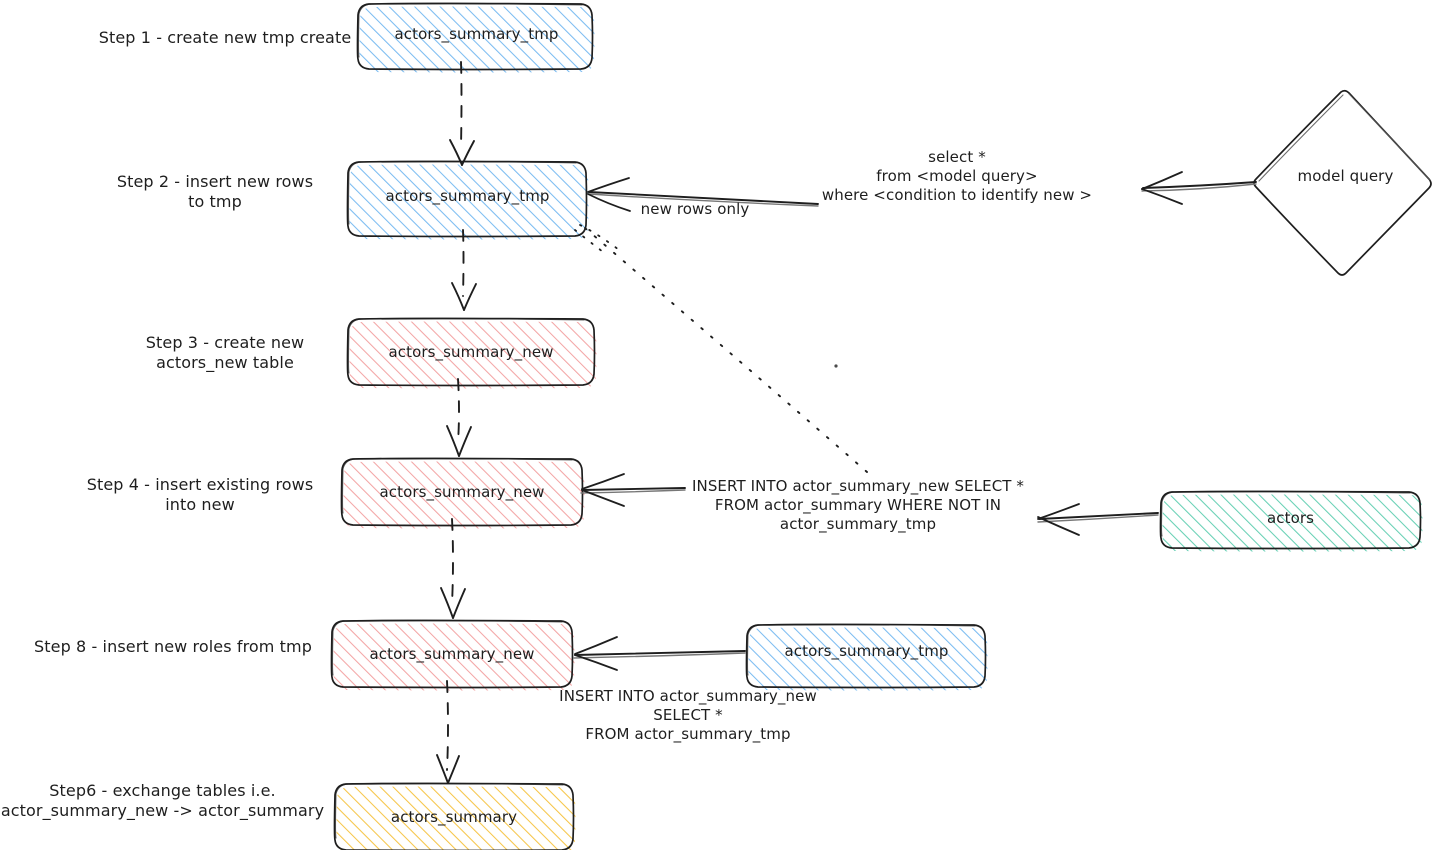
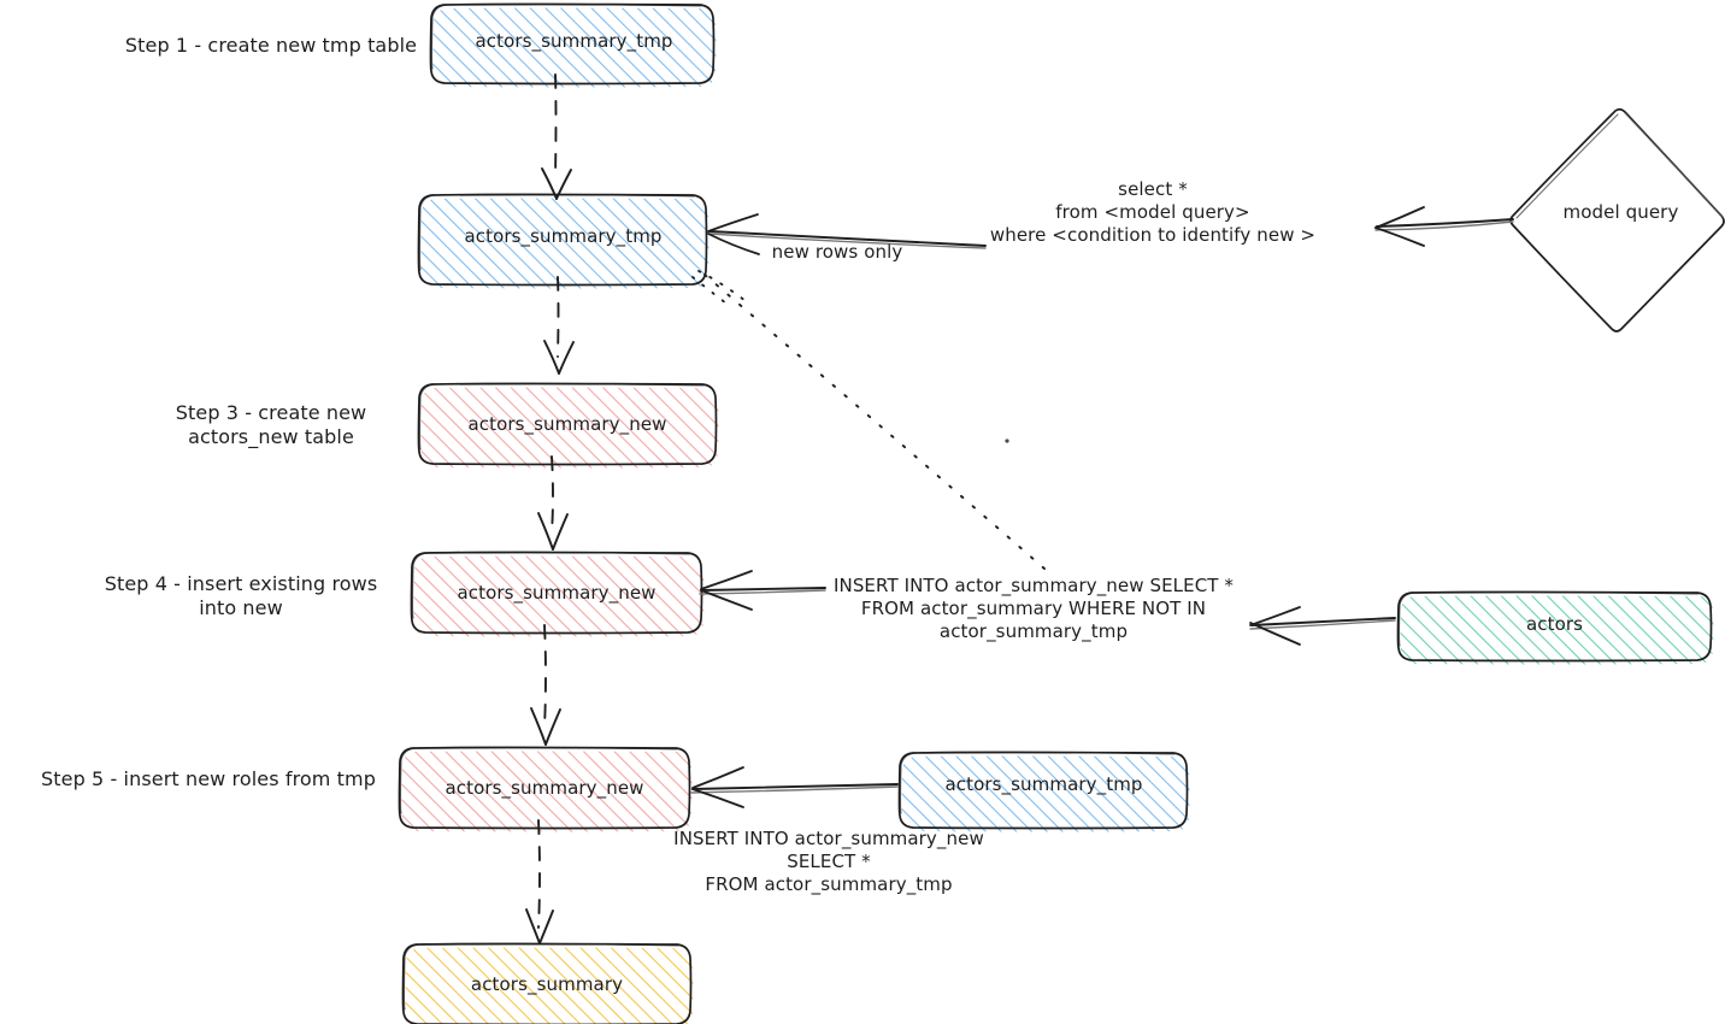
- Step 1 - create new tmp create
+ Step 1 - create new tmp table
- Step 2 - insert new rows
- to tmp
  Step 3 - create new
  actors_new table
  Step 4 - insert existing rows
  into new
- Step 8 - insert new roles from tmp
+ Step 5 - insert new roles from tmp
- Step6 - exchange tables i.e.
- actor_summary_new -> actor_summary
  actors_summary_tmp
  actors_summary_tmp
  actors_summary_new
  actors_summary_new
  actors_summary_new
  actors_summary
  model query
  actors
  actors_summary_tmp
  new rows only
  select *
  from <model query>
  where <condition to identify new >
  INSERT INTO actor_summary_new SELECT *
  FROM actor_summary WHERE NOT IN
  actor_summary_tmp
  INSERT INTO actor_summary_new
  SELECT *
  FROM actor_summary_tmp
